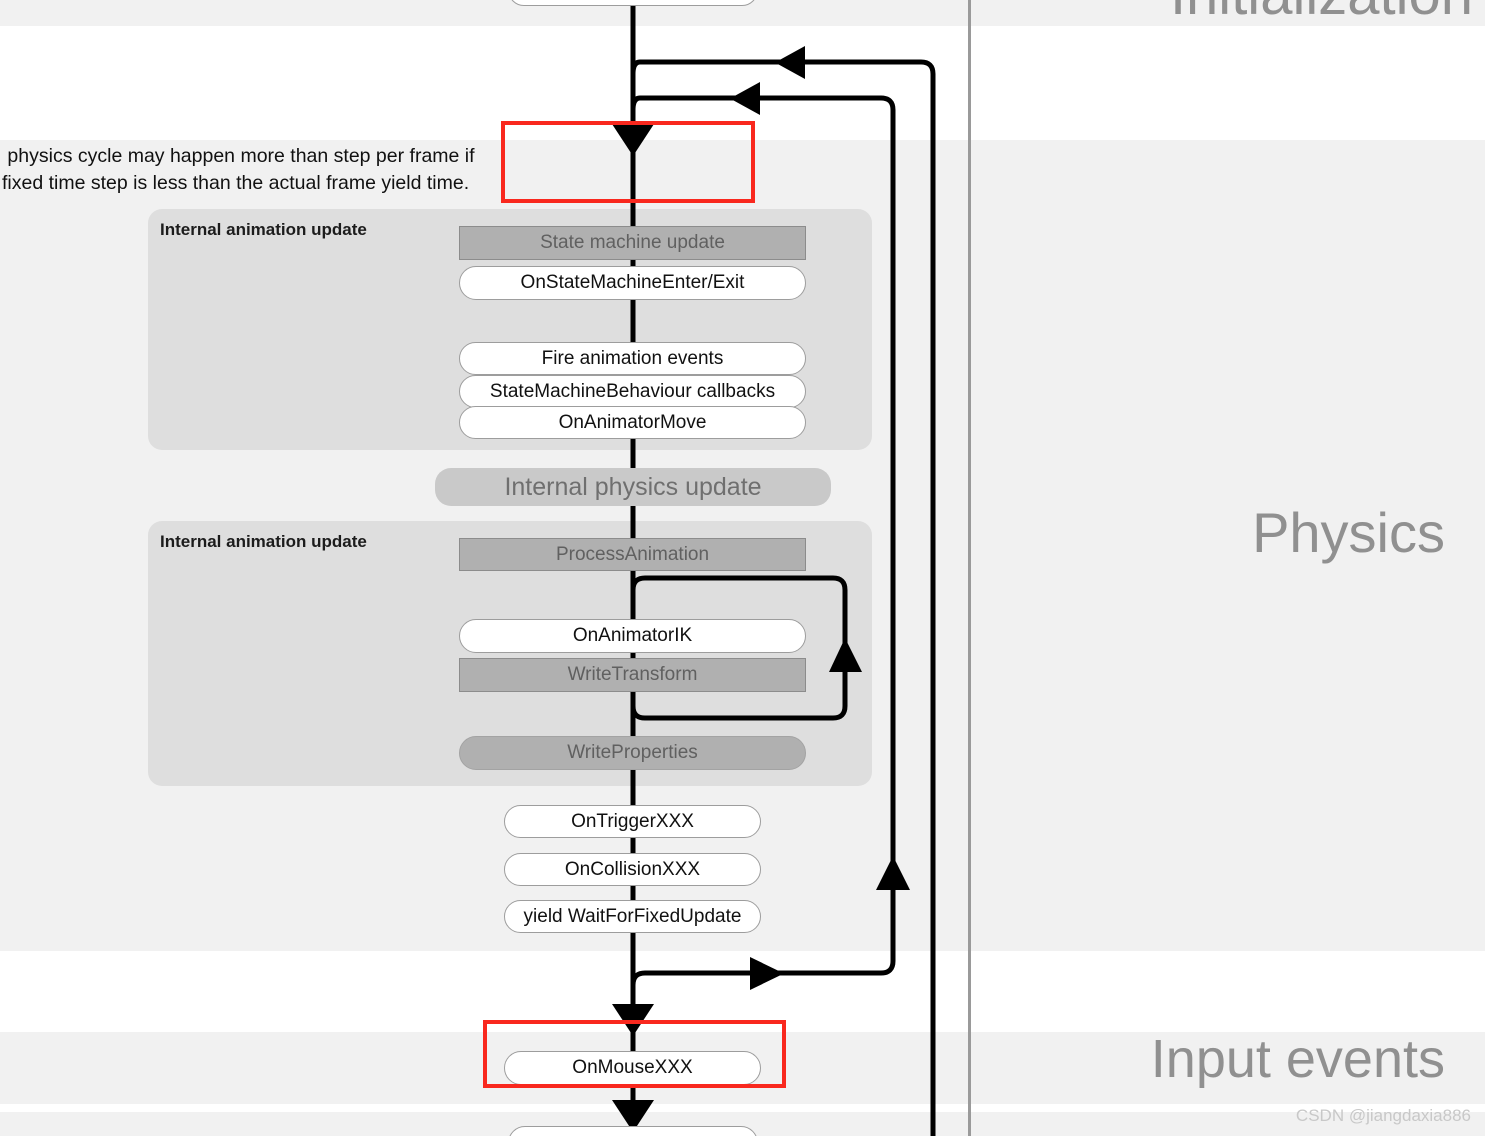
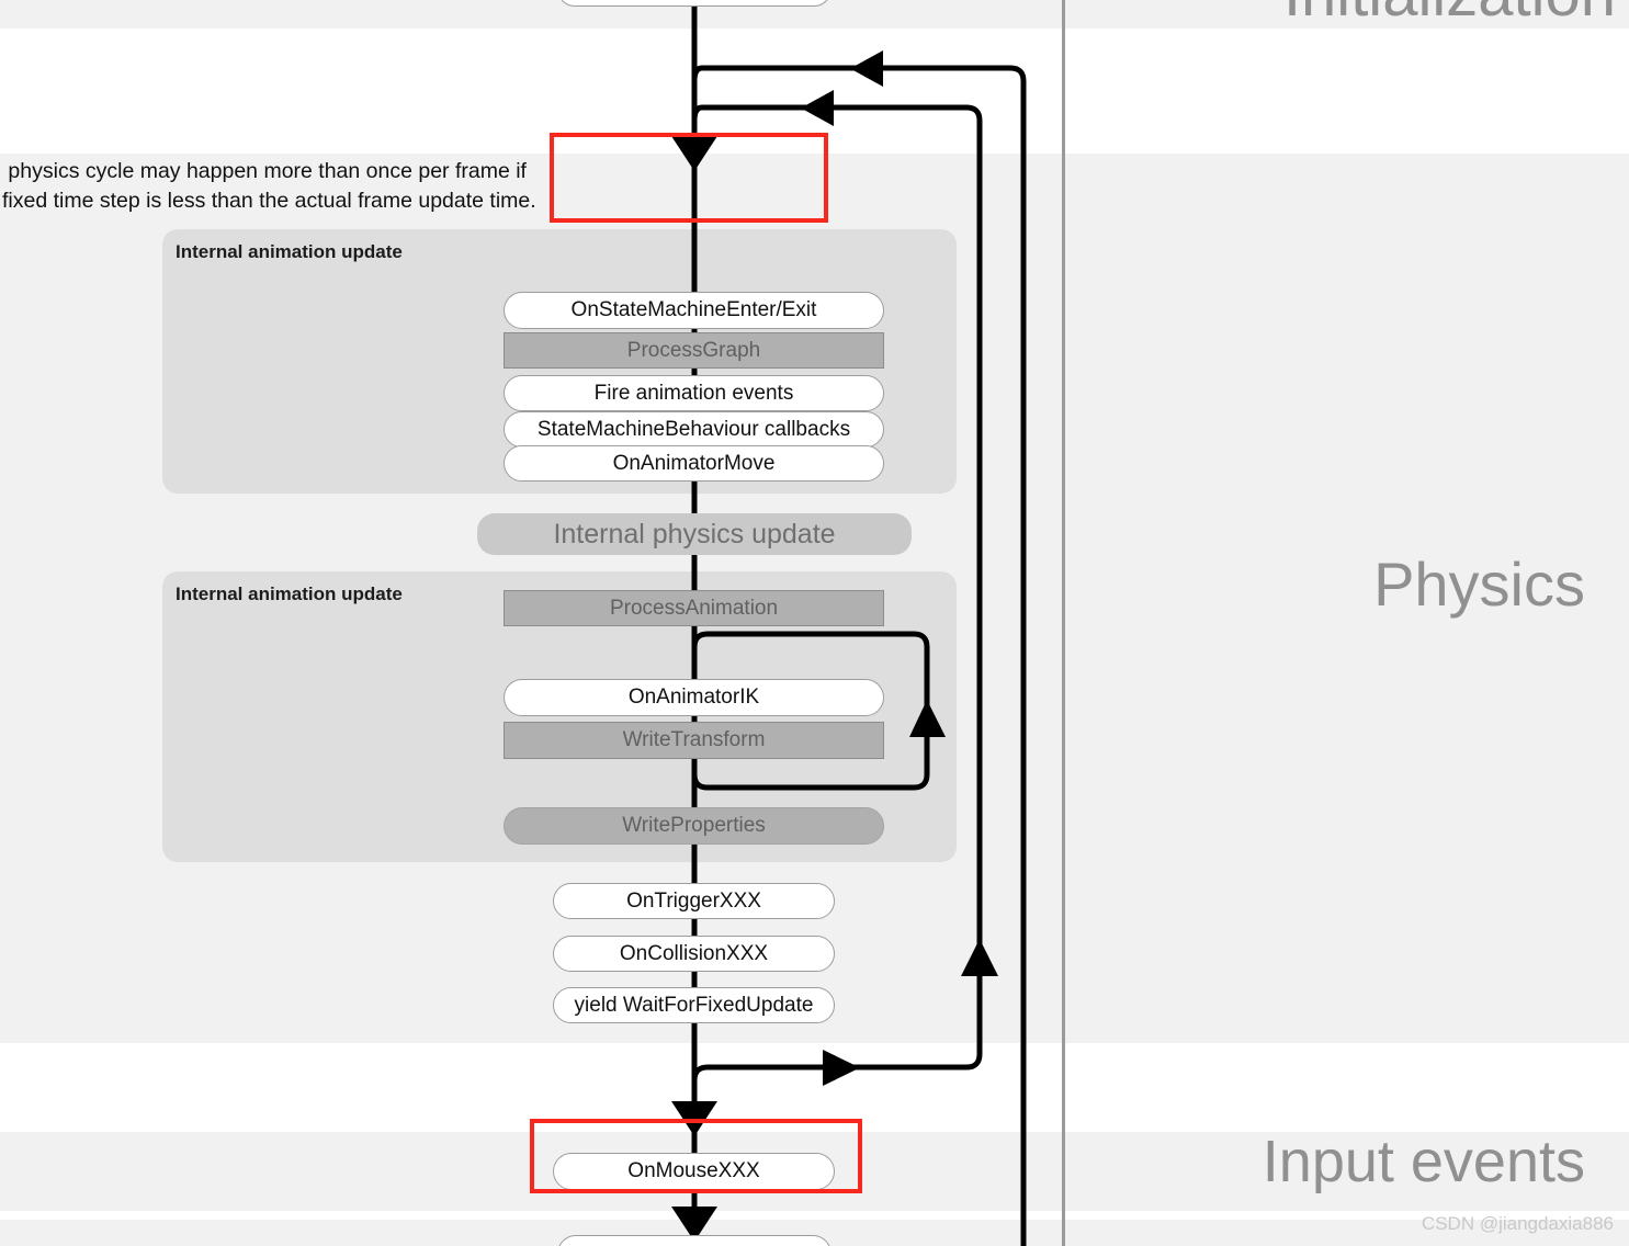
  Physics
  Input events
- physics cycle may happen more than step per frame if
+ physics cycle may happen more than once per frame if
- fixed time step is less than the actual frame yield time.
+ fixed time step is less than the actual frame update time.
  Internal animation update
  Internal animation update
- State machine update
  OnStateMachineEnter/Exit
+ ProcessGraph
  Fire animation events
  StateMachineBehaviour callbacks
  OnAnimatorMove
  Internal physics update
  ProcessAnimation
  OnAnimatorIK
  WriteTransform
  WriteProperties
  OnTriggerXXX
  OnCollisionXXX
  yield WaitForFixedUpdate
  OnMouseXXX
  CSDN @jiangdaxia886
